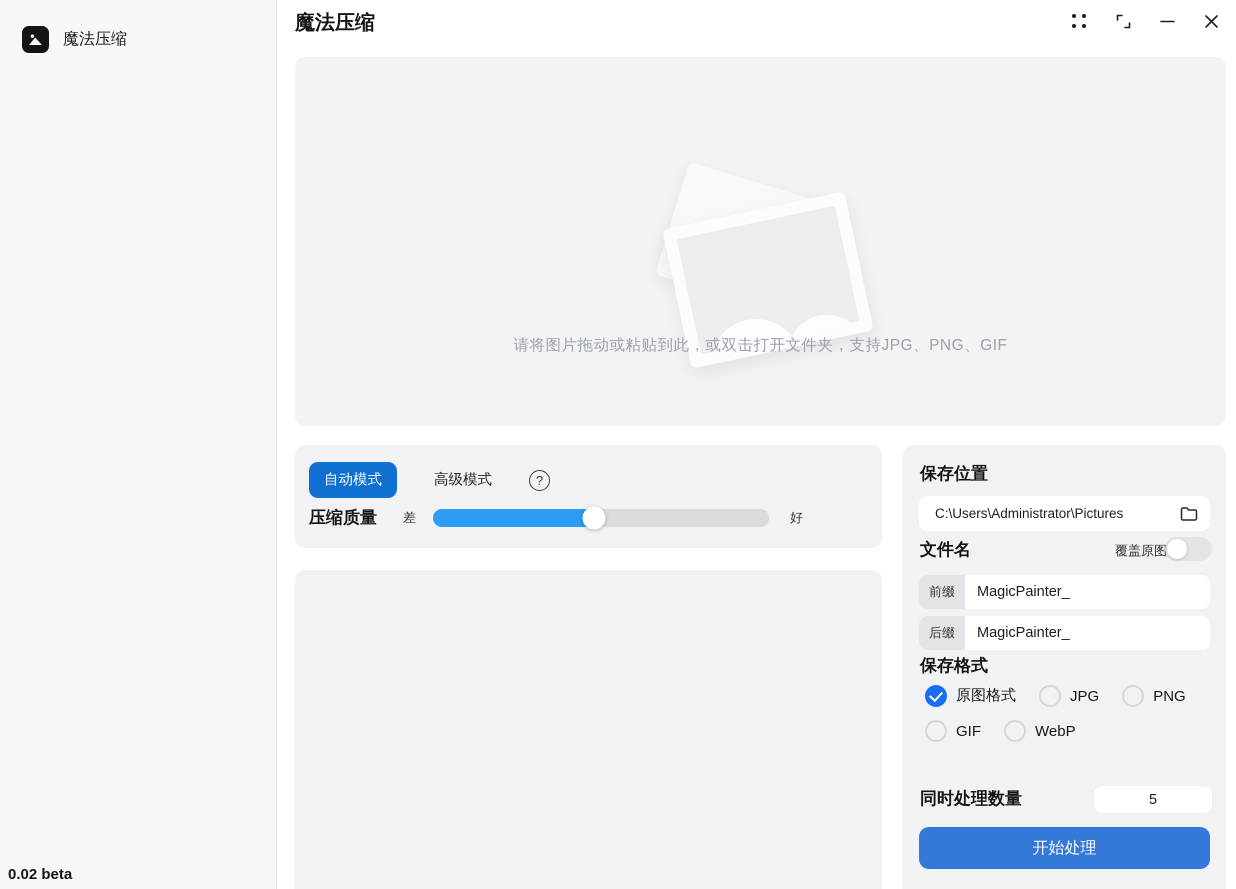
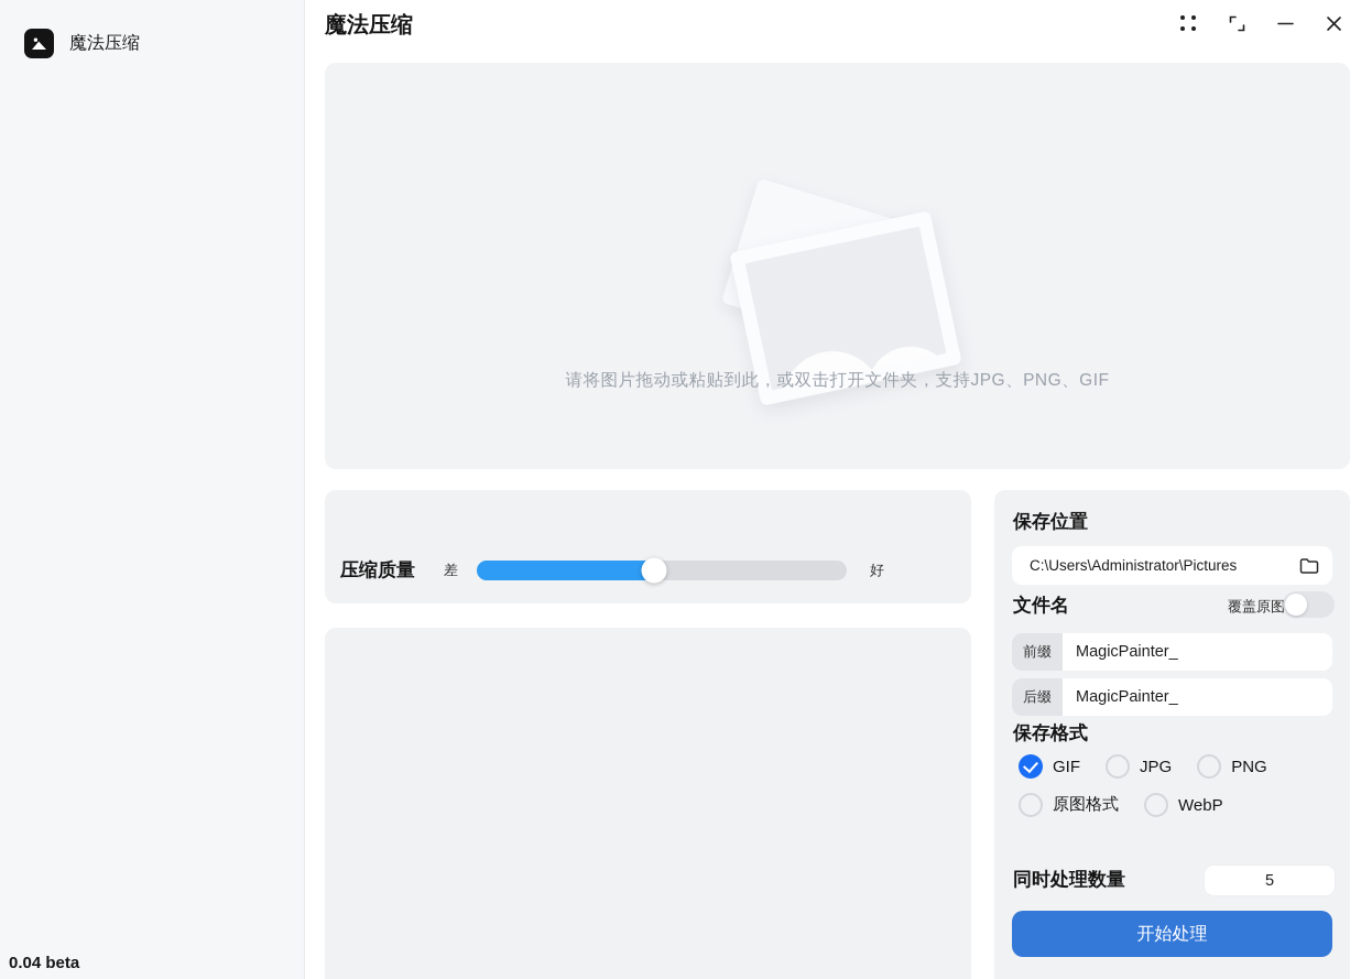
  魔法压缩
- 0.02 beta
+ 0.04 beta
  魔法压缩
  请将图片拖动或粘贴到此，或双击打开文件夹，支持JPG、PNG、GIF
- 自动模式
- 高级模式
- ?
  压缩质量
  差
  好
  保存位置
  C:\Users\Administrator\Pictures
  文件名
  覆盖原图
  前缀
  MagicPainter_
  后缀
  MagicPainter_
  保存格式
- 原图格式
+ GIF
  JPG
  PNG
- GIF
+ 原图格式
  WebP
  同时处理数量
  5
  开始处理
